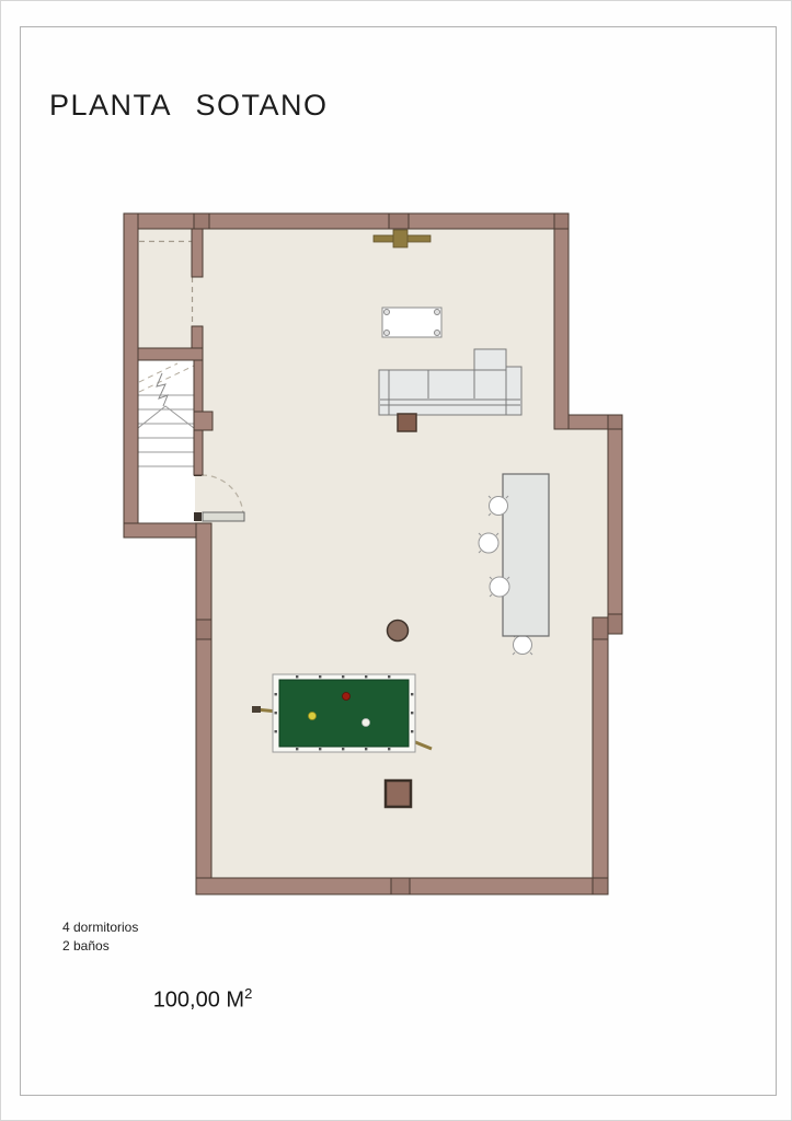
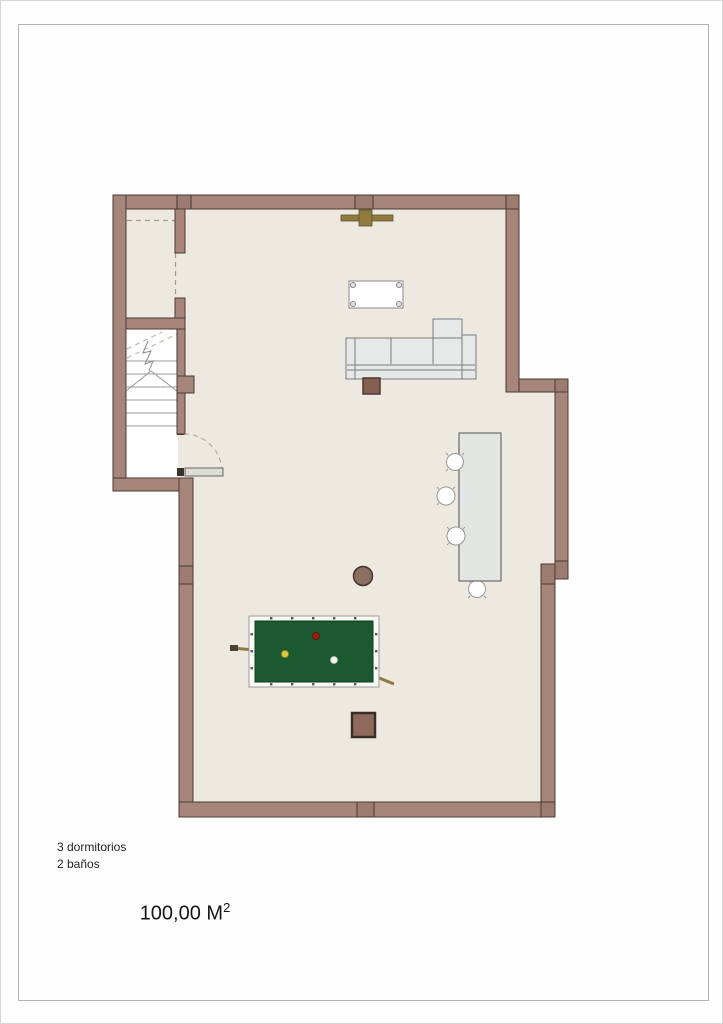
- PLANTA SOTANO
- 4 dormitorios
+ 3 dormitorios
  2 baños
  100,00 M2
